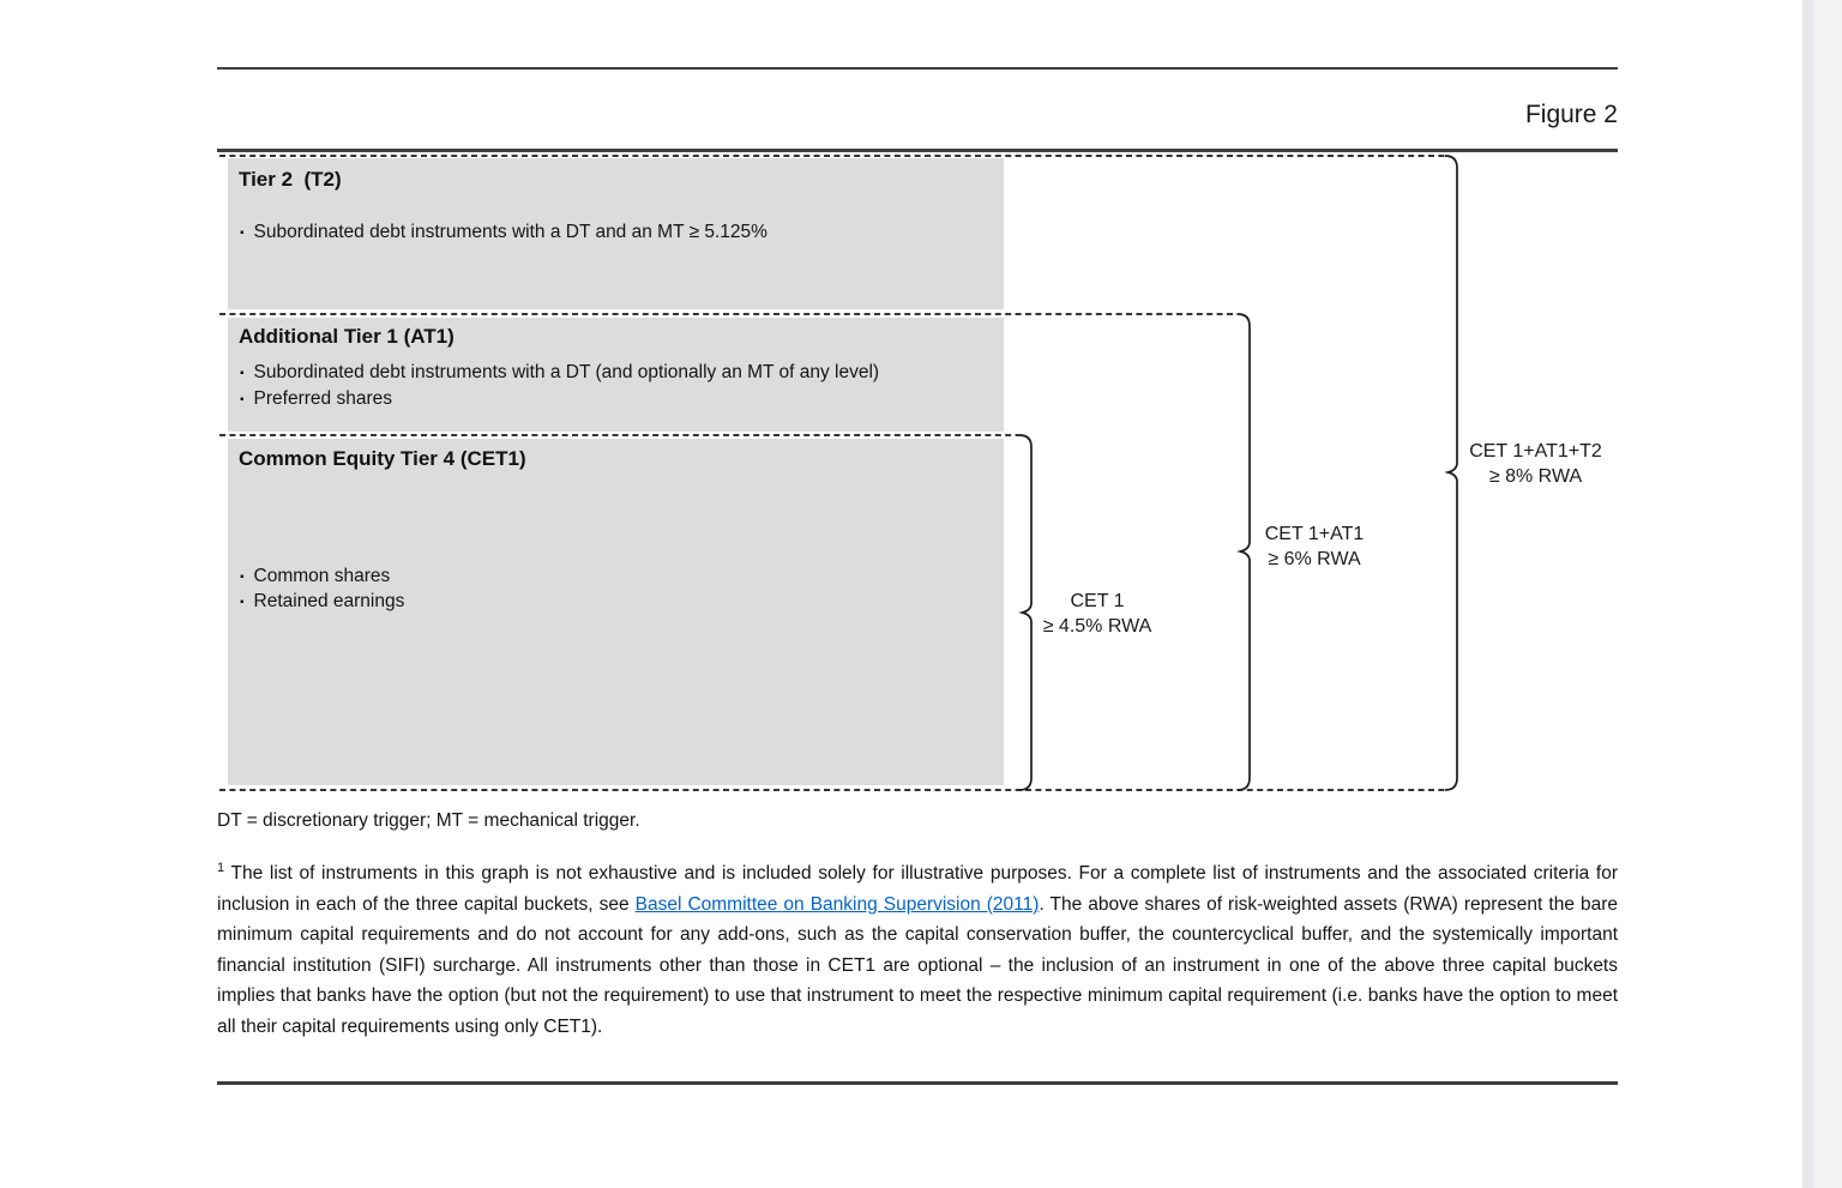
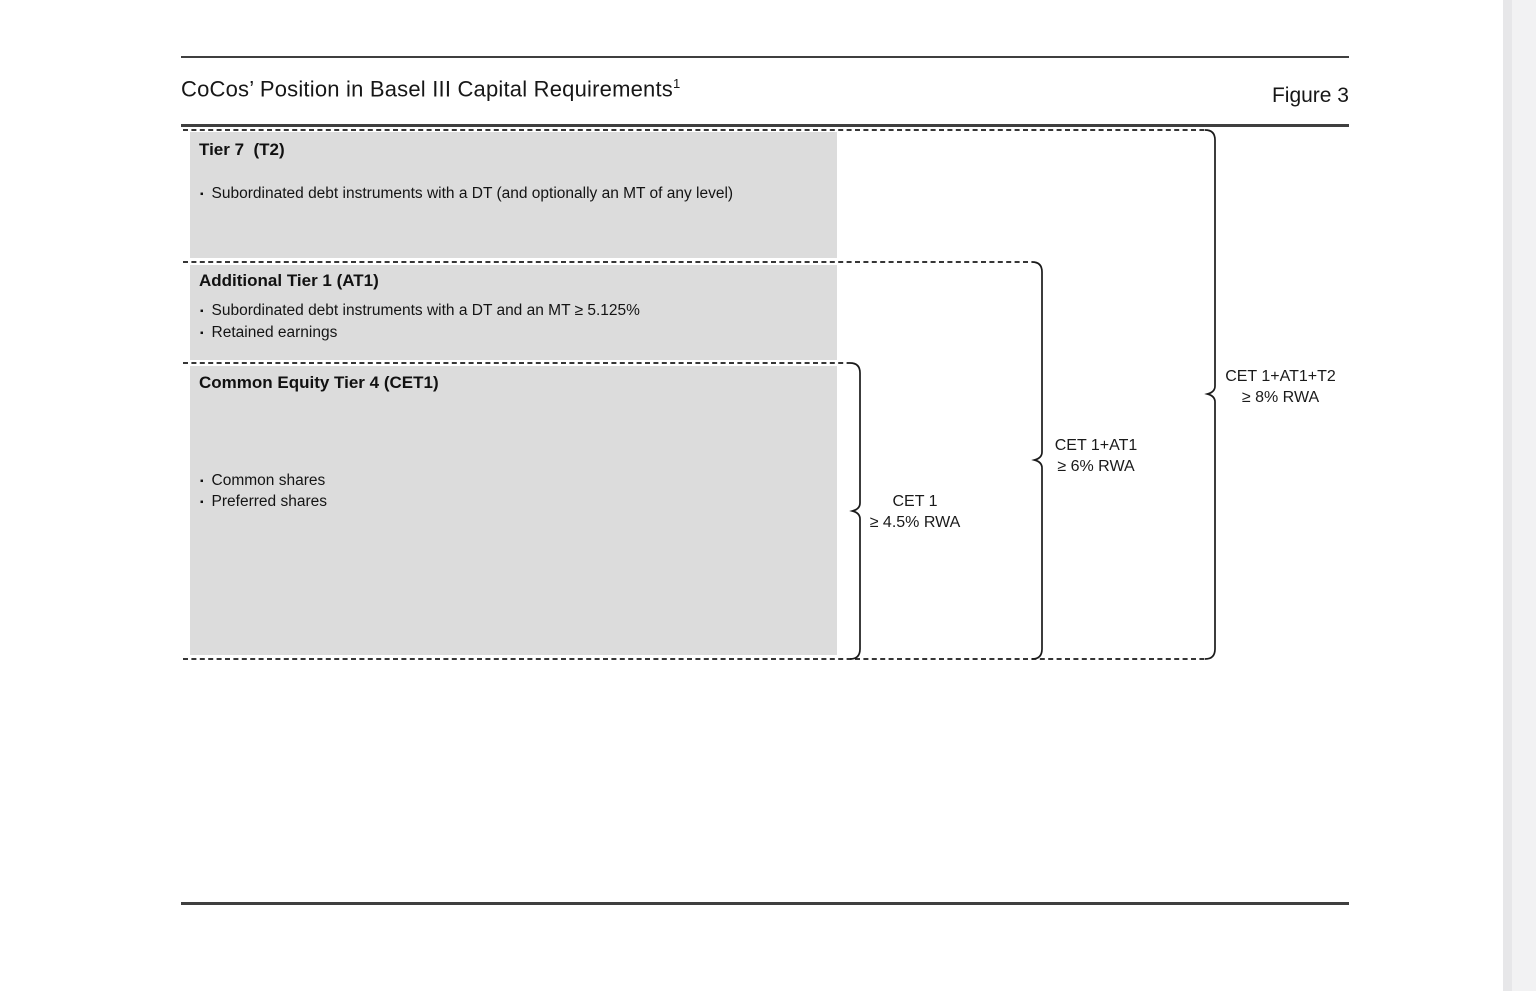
+ CoCos’ Position in Basel III Capital Requirements1
- Figure 2
+ Figure 3
- Tier 2 (T2)
+ Tier 7 (T2)
  ▪
- Subordinated debt instruments with a DT and an MT ≥ 5.125%
+ Subordinated debt instruments with a DT (and optionally an MT of any level)
  Additional Tier 1 (AT1)
  ▪
- Subordinated debt instruments with a DT (and optionally an MT of any level)
+ Subordinated debt instruments with a DT and an MT ≥ 5.125%
  ▪
- Preferred shares
+ Retained earnings
  Common Equity Tier 4 (CET1)
  ▪
  Common shares
  ▪
- Retained earnings
+ Preferred shares
  CET 1
  ≥ 4.5% RWA
  CET 1+AT1
  ≥ 6% RWA
  CET 1+AT1+T2
  ≥ 8% RWA
- DT = discretionary trigger; MT = mechanical trigger.
- 1 The list of instruments in this graph is not exhaustive and is included solely for illustrative purposes. For a complete list of instruments and the associated criteria for inclusion in each of the three capital buckets, see Basel Committee on Banking Supervision (2011). The above shares of risk-weighted assets (RWA) represent the bare minimum capital requirements and do not account for any add-ons, such as the capital conservation buffer, the countercyclical buffer, and the systemically important financial institution (SIFI) surcharge. All instruments other than those in CET1 are optional – the inclusion of an instrument in one of the above three capital buckets implies that banks have the option (but not the requirement) to use that instrument to meet the respective minimum capital requirement (i.e. banks have the option to meet all their capital requirements using only CET1).
